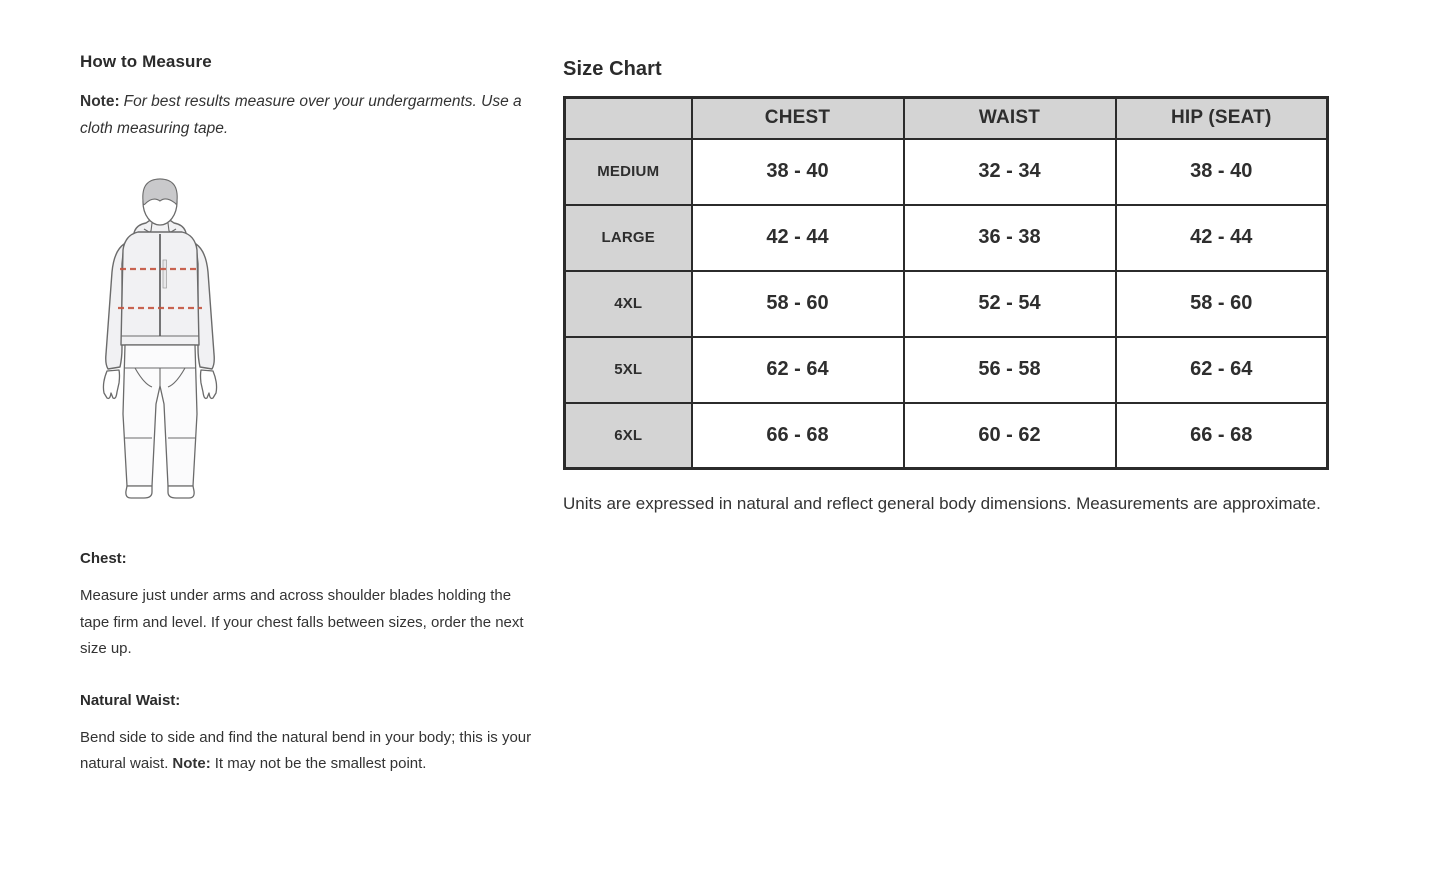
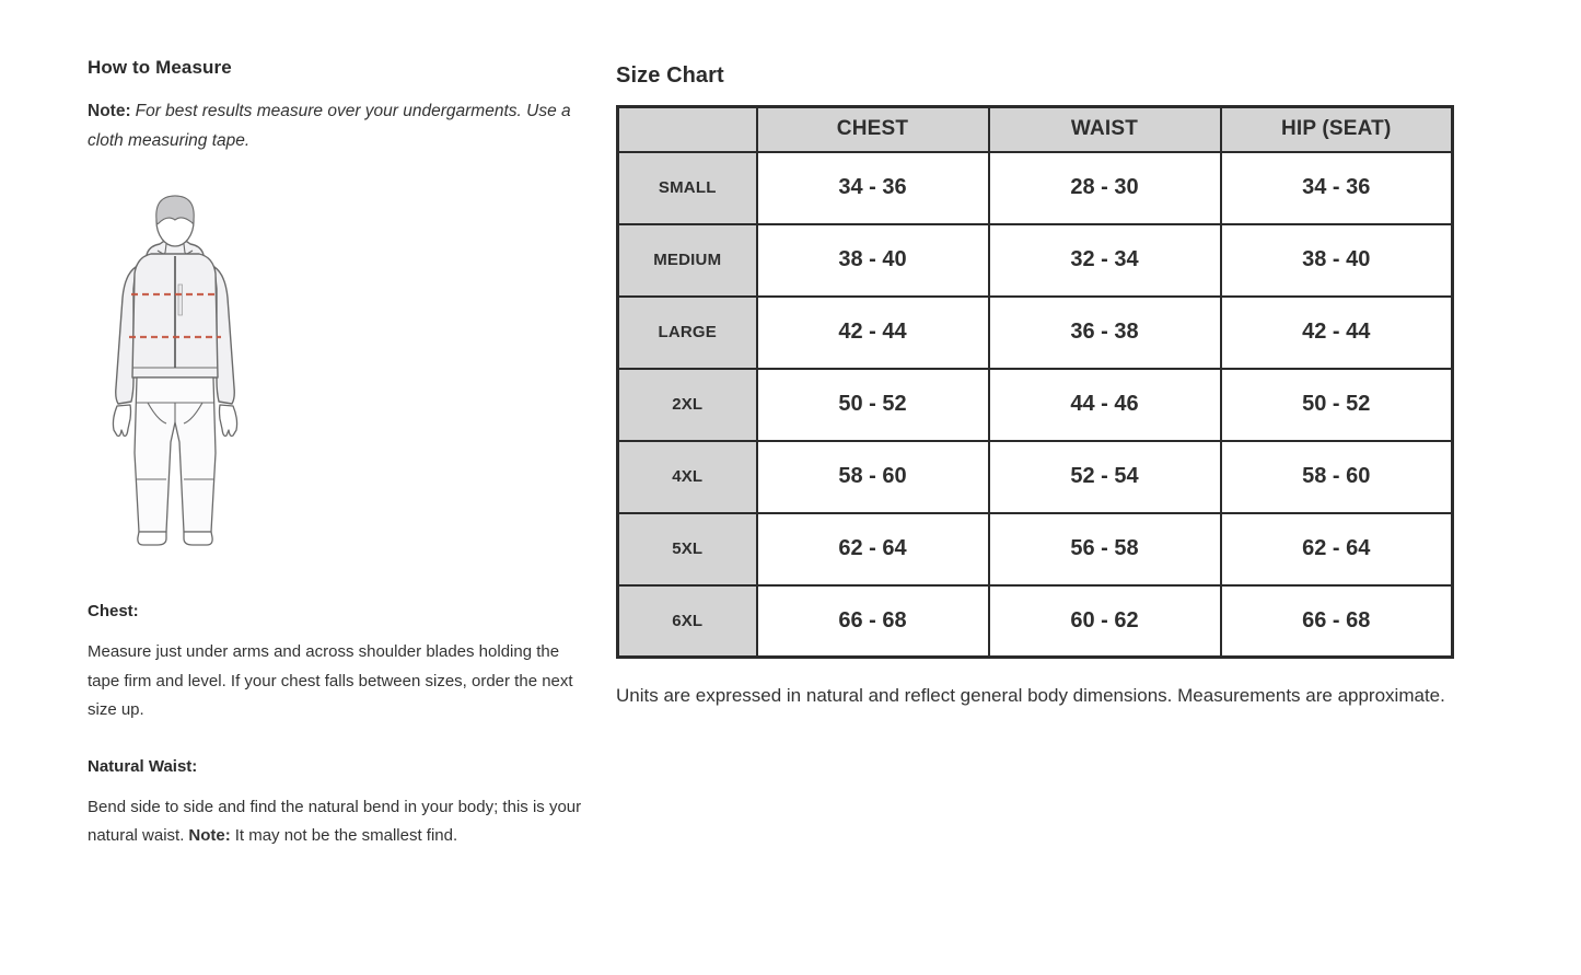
  How to Measure
  Note: For best results measure over your undergarments. Use a cloth measuring tape.
  Chest:
  Measure just under arms and across shoulder blades holding the tape firm and level. If your chest falls between sizes, order the next size up.
  Natural Waist:
- Bend side to side and find the natural bend in your body; this is your natural waist. Note: It may not be the smallest point.
+ Bend side to side and find the natural bend in your body; this is your natural waist. Note: It may not be the smallest find.
  Size Chart
  	CHEST	WAIST	HIP (SEAT)
+ SMALL	34 - 36	28 - 30	34 - 36
  MEDIUM	38 - 40	32 - 34	38 - 40
  LARGE	42 - 44	36 - 38	42 - 44
+ 2XL	50 - 52	44 - 46	50 - 52
  4XL	58 - 60	52 - 54	58 - 60
  5XL	62 - 64	56 - 58	62 - 64
  6XL	66 - 68	60 - 62	66 - 68
  Units are expressed in natural and reflect general body dimensions. Measurements are approximate.
